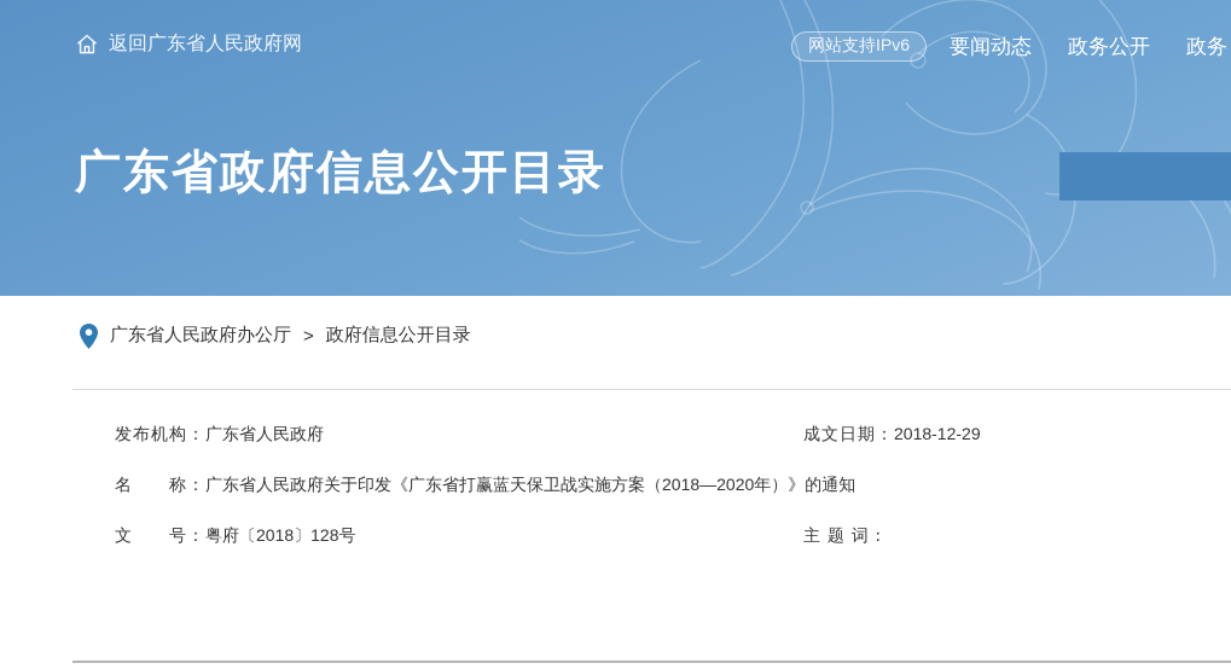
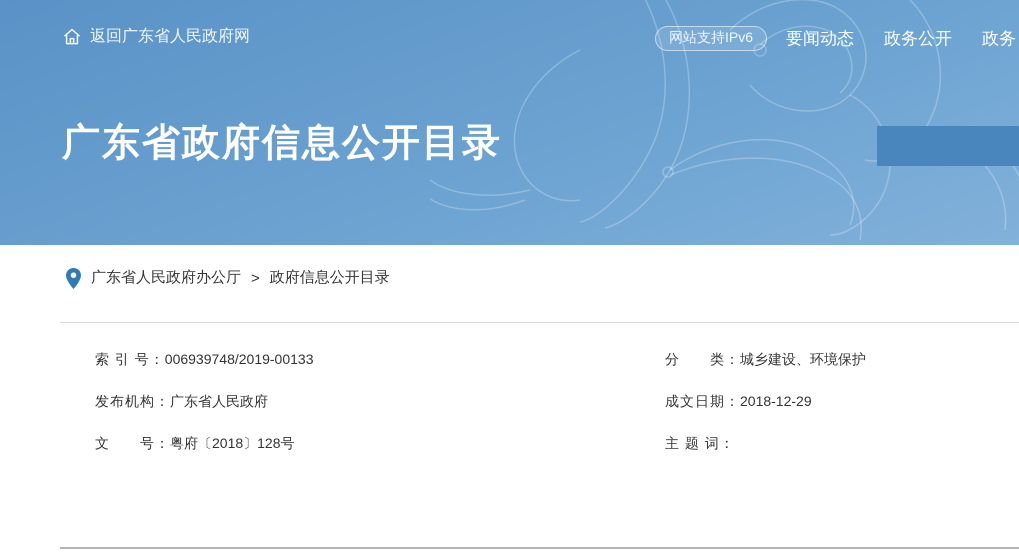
  返回广东省人民政府网
  网站支持IPv6
  要闻动态
  政务公开
  政务
  广东省政府信息公开目录
  广东省人民政府办公厅
  >
  政府信息公开目录
+ 索 引 号：006939748/2019-00133
+ 分 类：城乡建设、环境保护
  发布机构：广东省人民政府
  成文日期：2018-12-29
- 名 称：广东省人民政府关于印发《广东省打赢蓝天保卫战实施方案（2018—2020年）》的通知
  文 号：粤府〔2018〕128号
  主 题 词：
